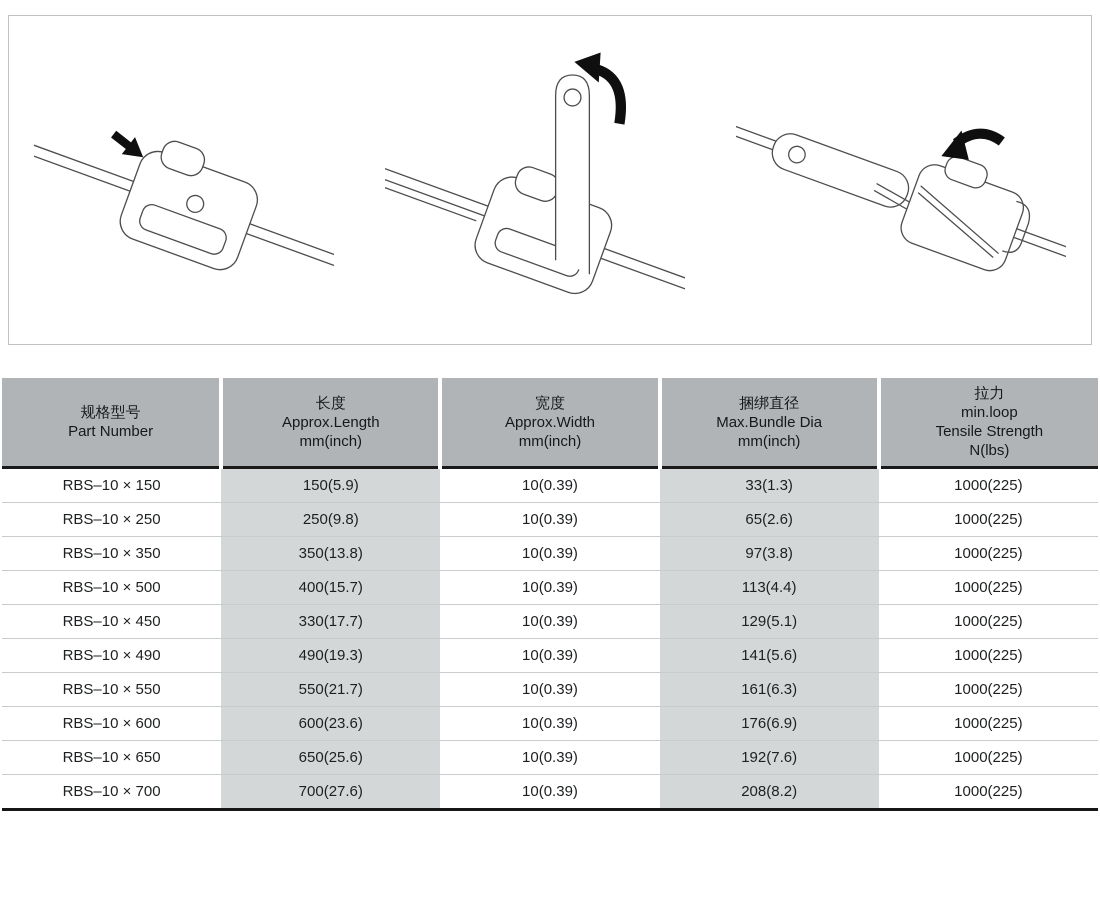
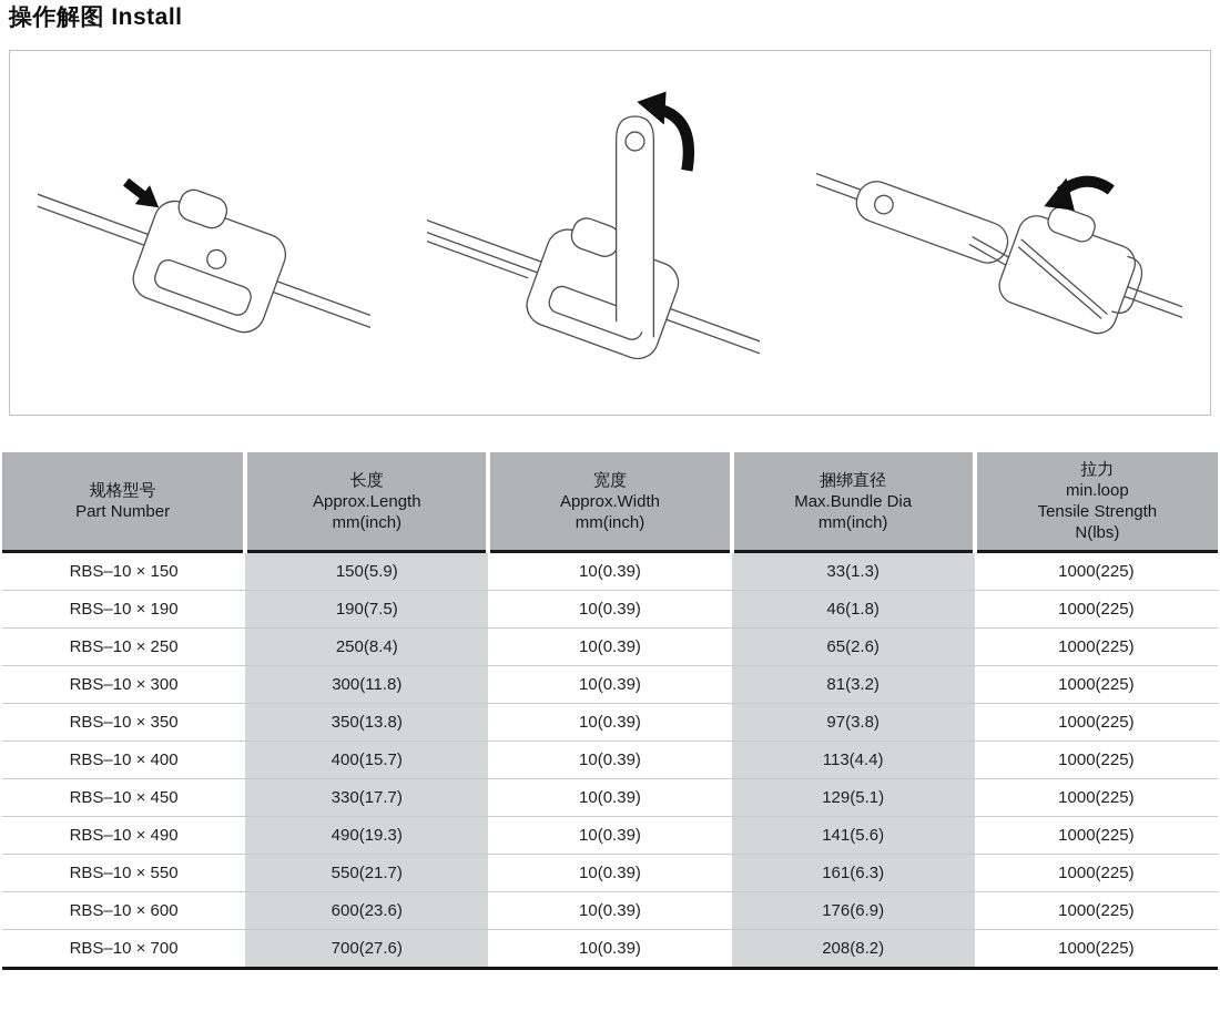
+ 操作解图 Install
  规格型号 Part Number	长度 Approx.Length mm(inch)	宽度 Approx.Width mm(inch)	捆绑直径 Max.Bundle Dia mm(inch)	拉力 min.loop Tensile Strength N(lbs)
  RBS–10 × 150	150(5.9)	10(0.39)	33(1.3)	1000(225)
+ RBS–10 × 190	190(7.5)	10(0.39)	46(1.8)	1000(225)
- RBS–10 × 250	250(9.8)	10(0.39)	65(2.6)	1000(225)
+ RBS–10 × 250	250(8.4)	10(0.39)	65(2.6)	1000(225)
+ RBS–10 × 300	300(11.8)	10(0.39)	81(3.2)	1000(225)
  RBS–10 × 350	350(13.8)	10(0.39)	97(3.8)	1000(225)
- RBS–10 × 500	400(15.7)	10(0.39)	113(4.4)	1000(225)
+ RBS–10 × 400	400(15.7)	10(0.39)	113(4.4)	1000(225)
  RBS–10 × 450	330(17.7)	10(0.39)	129(5.1)	1000(225)
  RBS–10 × 490	490(19.3)	10(0.39)	141(5.6)	1000(225)
  RBS–10 × 550	550(21.7)	10(0.39)	161(6.3)	1000(225)
  RBS–10 × 600	600(23.6)	10(0.39)	176(6.9)	1000(225)
- RBS–10 × 650	650(25.6)	10(0.39)	192(7.6)	1000(225)
  RBS–10 × 700	700(27.6)	10(0.39)	208(8.2)	1000(225)
